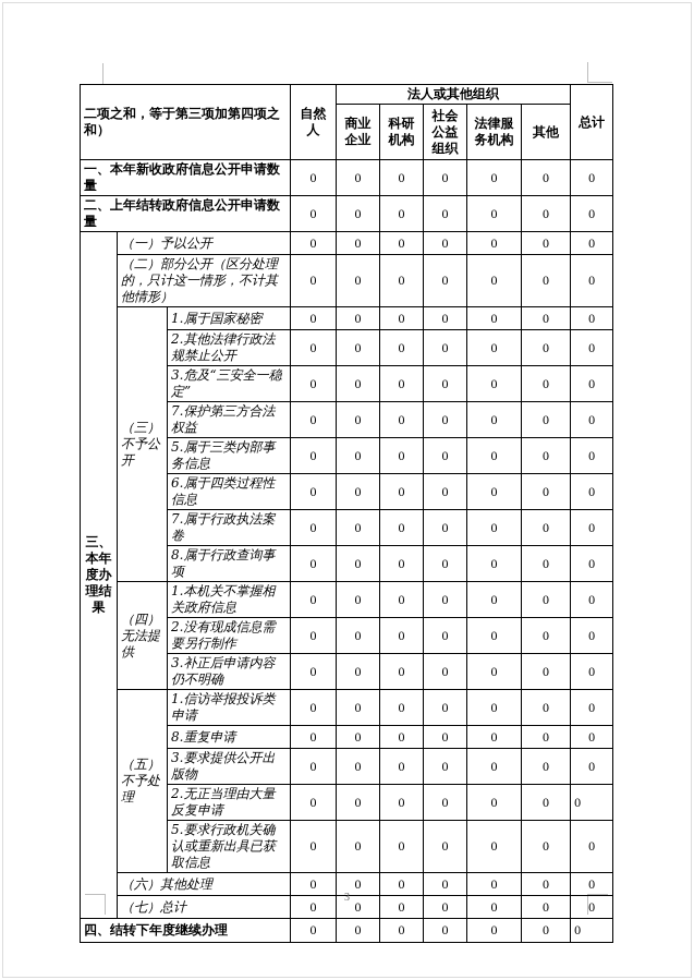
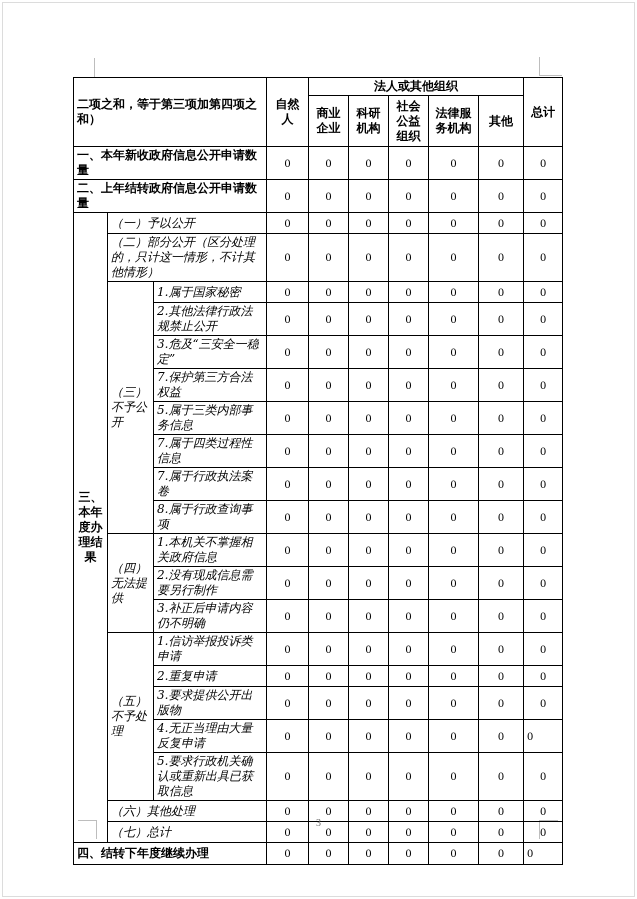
  二项之和，等于第三项加第四项之和）	自然人	法人或其他组织	总计
  商业企业	科研机构	社会公益组织	法律服务机构	其他
  一、本年新收政府信息公开申请数量	0	0	0	0	0	0	0
  二、上年结转政府信息公开申请数量	0	0	0	0	0	0	0
  三、本年度办理结果	（一）予以公开	0	0	0	0	0	0	0
  （二）部分公开（区分处理的，只计这一情形，不计其他情形）	0	0	0	0	0	0	0
  （三）不予公开	1.属于国家秘密	0	0	0	0	0	0	0
  2.其他法律行政法规禁止公开	0	0	0	0	0	0	0
  3.危及“三安全一稳定”	0	0	0	0	0	0	0
  7.保护第三方合法权益	0	0	0	0	0	0	0
  5.属于三类内部事务信息	0	0	0	0	0	0	0
- 6.属于四类过程性信息	0	0	0	0	0	0	0
+ 7.属于四类过程性信息	0	0	0	0	0	0	0
  7.属于行政执法案卷	0	0	0	0	0	0	0
  8.属于行政查询事项	0	0	0	0	0	0	0
  （四）无法提供	1.本机关不掌握相关政府信息	0	0	0	0	0	0	0
  2.没有现成信息需要另行制作	0	0	0	0	0	0	0
  3.补正后申请内容仍不明确	0	0	0	0	0	0	0
  （五）不予处理	1.信访举报投诉类申请	0	0	0	0	0	0	0
- 8.重复申请	0	0	0	0	0	0	0
+ 2.重复申请	0	0	0	0	0	0	0
  3.要求提供公开出版物	0	0	0	0	0	0	0
- 2.无正当理由大量反复申请	0	0	0	0	0	0	0
+ 4.无正当理由大量反复申请	0	0	0	0	0	0	0
  5.要求行政机关确认或重新出具已获取信息	0	0	0	0	0	0	0
  （六）其他处理	0	0	0	0	0	0	0
  （七）总计	0	0	0	0	0	0	0
  四、结转下年度继续办理	0	0	0	0	0	0	0
  3
